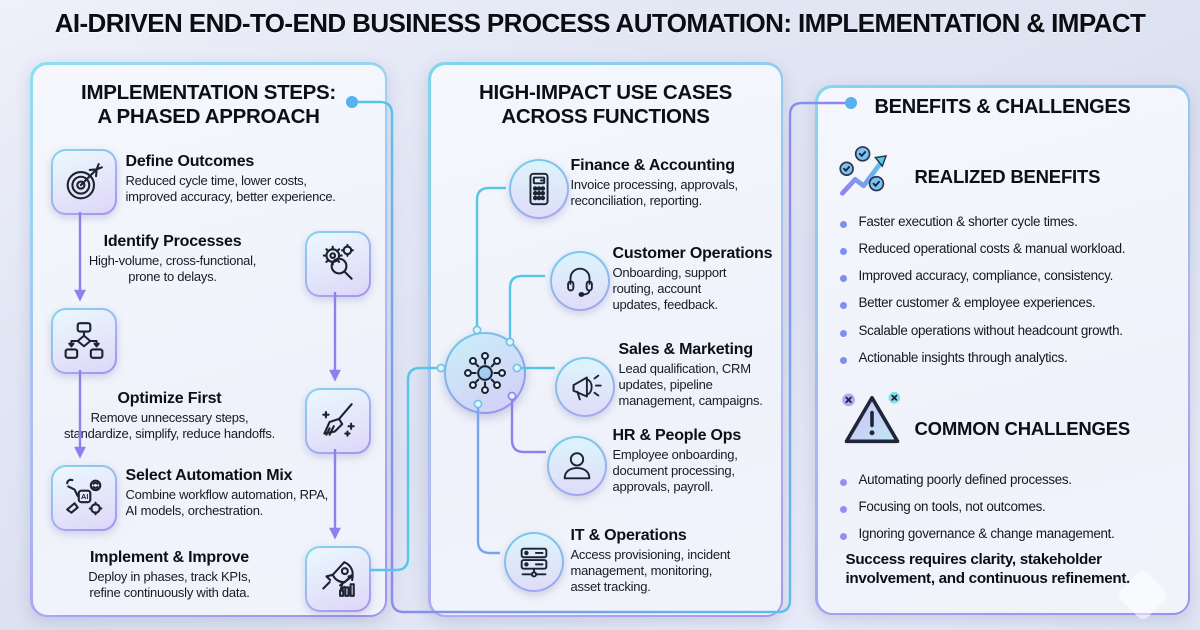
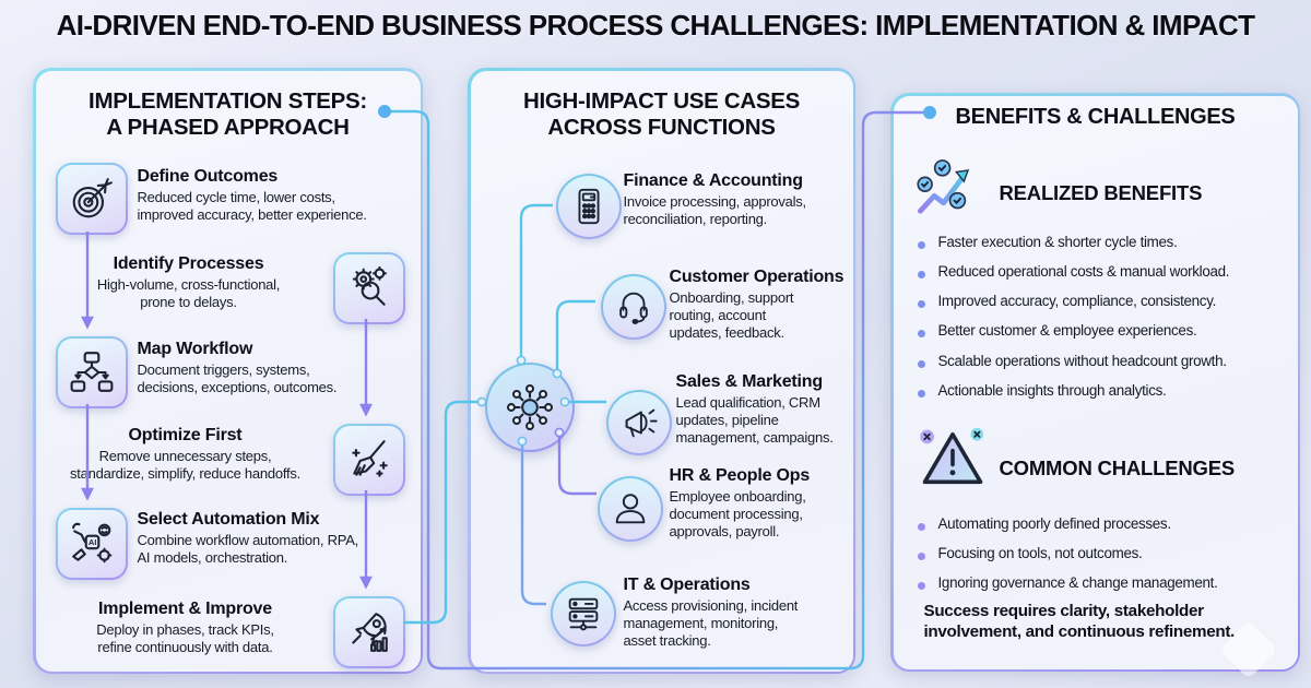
- AI-DRIVEN END-TO-END BUSINESS PROCESS AUTOMATION: IMPLEMENTATION & IMPACT
+ AI-DRIVEN END-TO-END BUSINESS PROCESS CHALLENGES: IMPLEMENTATION & IMPACT
  IMPLEMENTATION STEPS:
  A PHASED APPROACH
  Define Outcomes
  Reduced cycle time, lower costs,
  improved accuracy, better experience.
  Identify Processes
  High-volume, cross-functional,
  prone to delays.
+ Map Workflow
+ Document triggers, systems,
+ decisions, exceptions, outcomes.
  Optimize First
  Remove unnecessary steps,
  standardize, simplify, reduce handoffs.
  AI
  Select Automation Mix
  Combine workflow automation, RPA,
  AI models, orchestration.
  Implement & Improve
  Deploy in phases, track KPIs,
  refine continuously with data.
  HIGH-IMPACT USE CASES
  ACROSS FUNCTIONS
  Finance & Accounting
  Invoice processing, approvals,
  reconciliation, reporting.
  Customer Operations
  Onboarding, support
  routing, account
  updates, feedback.
  Sales & Marketing
  Lead qualification, CRM
  updates, pipeline
  management, campaigns.
  HR & People Ops
  Employee onboarding,
  document processing,
  approvals, payroll.
  IT & Operations
  Access provisioning, incident
  management, monitoring,
  asset tracking.
  BENEFITS & CHALLENGES
  REALIZED BENEFITS
  Faster execution & shorter cycle times.
  Reduced operational costs & manual workload.
  Improved accuracy, compliance, consistency.
  Better customer & employee experiences.
  Scalable operations without headcount growth.
  Actionable insights through analytics.
  COMMON CHALLENGES
  Automating poorly defined processes.
  Focusing on tools, not outcomes.
  Ignoring governance & change management.
  Success requires clarity, stakeholder
  involvement, and continuous refinement.
